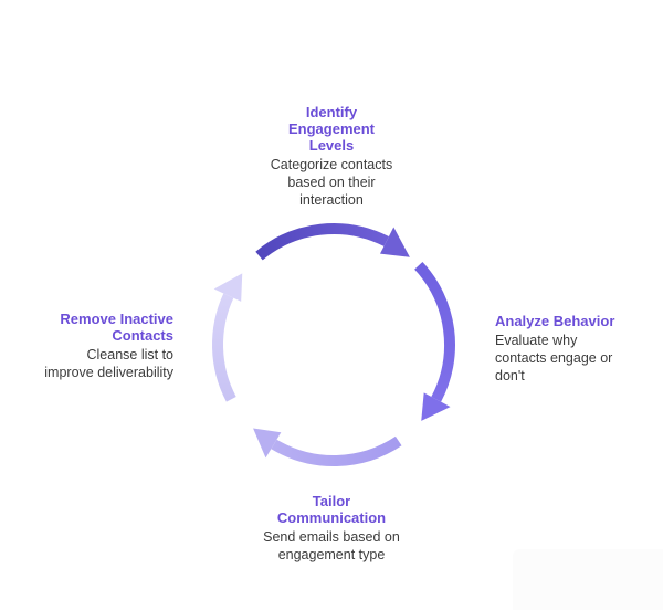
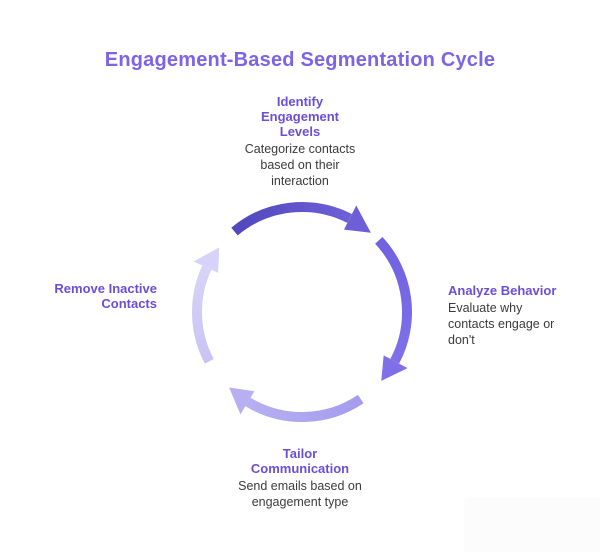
+ Engagement-Based Segmentation Cycle
  Identify
  Engagement
  Levels
  Categorize contacts
  based on their
  interaction
  Analyze Behavior
  Evaluate why
  contacts engage or
  don't
  Tailor
  Communication
  Send emails based on
  engagement type
  Remove Inactive
  Contacts
- Cleanse list to
- improve deliverability
